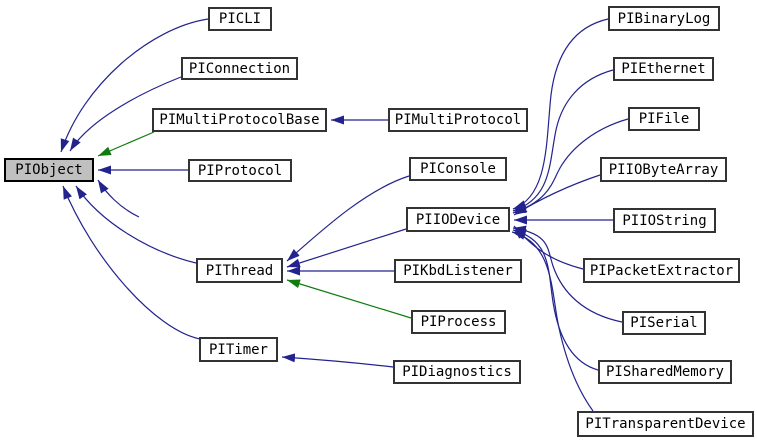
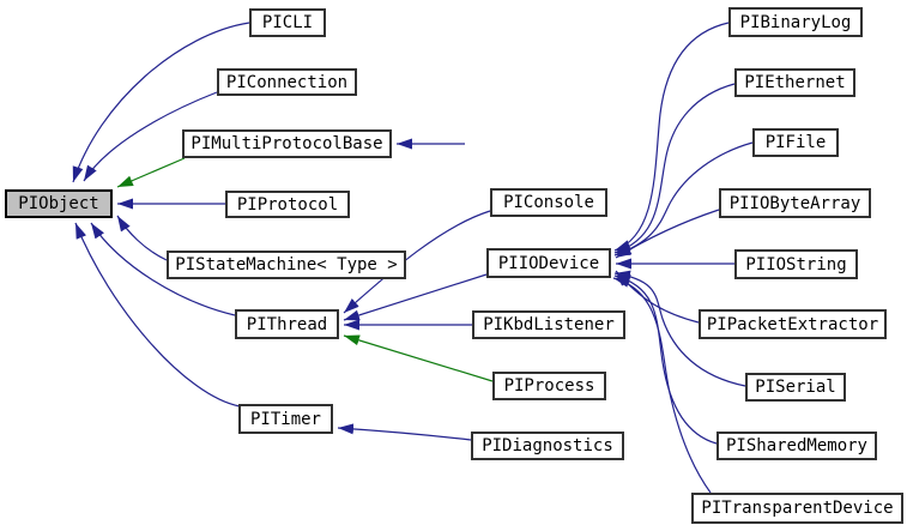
  PIObject
  PICLI
  PIConnection
  PIMultiProtocolBase
  PIProtocol
+ PIStateMachine< Type >
  PIThread
  PITimer
- PIMultiProtocol
  PIConsole
  PIIODevice
  PIKbdListener
  PIProcess
  PIDiagnostics
  PIBinaryLog
  PIEthernet
  PIFile
  PIIOByteArray
  PIIOString
  PIPacketExtractor
  PISerial
  PISharedMemory
  PITransparentDevice
